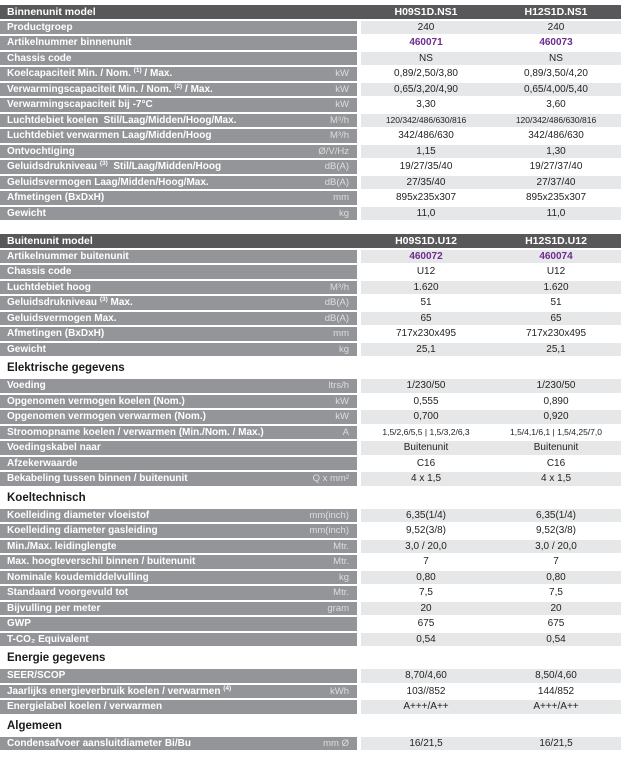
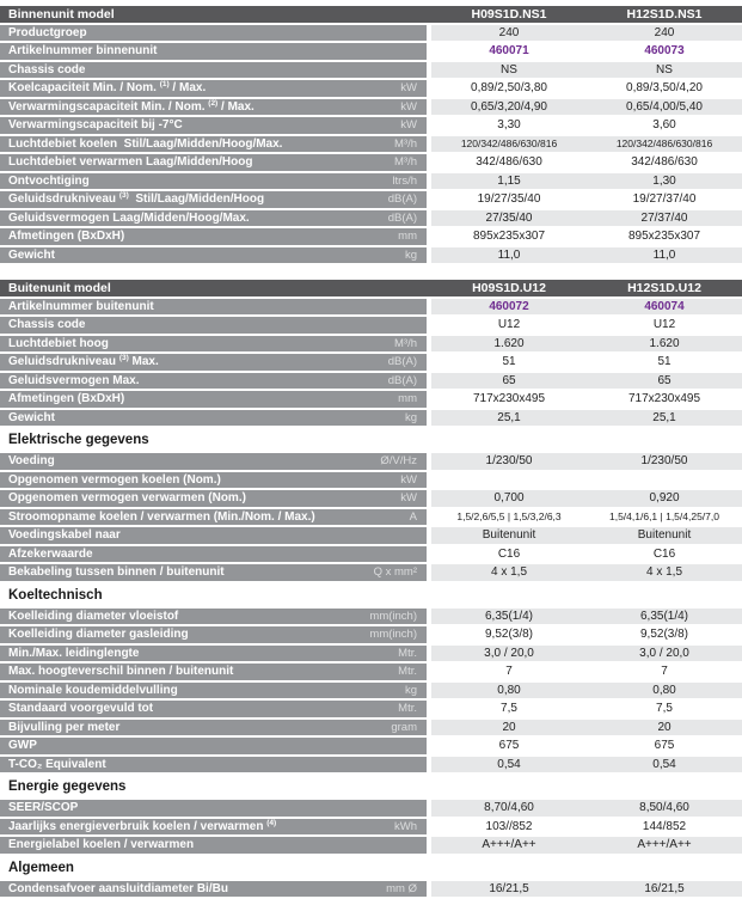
  Binnenunit model
  H09S1D.NS1
  H12S1D.NS1
  Productgroep
  240
  240
  Artikelnummer binnenunit
  460071
  460073
  Chassis code
  NS
  NS
  Koelcapaciteit Min. / Nom.
  / Max.
  kW
  0,89/2,50/3,80
  0,89/3,50/4,20
  Verwarmingscapaciteit Min. / Nom.
  / Max.
  kW
  0,65/3,20/4,90
  0,65/4,00/5,40
  Verwarmingscapaciteit bij -7°C
  kW
  3,30
  3,60
  Luchtdebiet koelen Stil/Laag/Midden/Hoog/Max.
  M³/h
  120/342/486/630/816
  120/342/486/630/816
  Luchtdebiet verwarmen Laag/Midden/Hoog
  M³/h
  342/486/630
  342/486/630
  Ontvochtiging
- Ø/V/Hz
+ ltrs/h
  1,15
  1,30
  Geluidsdrukniveau
  Stil/Laag/Midden/Hoog
  dB(A)
  19/27/35/40
  19/27/37/40
  Geluidsvermogen Laag/Midden/Hoog/Max.
  dB(A)
  27/35/40
  27/37/40
  Afmetingen (BxDxH)
  mm
  895x235x307
  895x235x307
  Gewicht
  kg
  11,0
  11,0
  Buitenunit model
  H09S1D.U12
  H12S1D.U12
  Artikelnummer buitenunit
  460072
  460074
  Chassis code
  U12
  U12
  Luchtdebiet hoog
  M³/h
  1.620
  1.620
  Geluidsdrukniveau
  Max.
  dB(A)
  51
  51
  Geluidsvermogen Max.
  dB(A)
  65
  65
  Afmetingen (BxDxH)
  mm
  717x230x495
  717x230x495
  Gewicht
  kg
  25,1
  25,1
  Elektrische gegevens
  Voeding
- ltrs/h
+ Ø/V/Hz
  1/230/50
  1/230/50
  Opgenomen vermogen koelen (Nom.)
  kW
- 0,555
- 0,890
  Opgenomen vermogen verwarmen (Nom.)
  kW
  0,700
  0,920
  Stroomopname koelen / verwarmen (Min./Nom. / Max.)
  A
  1,5/2,6/5,5 | 1,5/3,2/6,3
  1,5/4,1/6,1 | 1,5/4,25/7,0
  Voedingskabel naar
  Buitenunit
  Buitenunit
  Afzekerwaarde
  C16
  C16
  Bekabeling tussen binnen / buitenunit
  Q x mm²
  4 x 1,5
  4 x 1,5
  Koeltechnisch
  Koelleiding diameter vloeistof
  mm(inch)
  6,35(1/4)
  6,35(1/4)
  Koelleiding diameter gasleiding
  mm(inch)
  9,52(3/8)
  9,52(3/8)
  Min./Max. leidinglengte
  Mtr.
  3,0 / 20,0
  3,0 / 20,0
  Max. hoogteverschil binnen / buitenunit
  Mtr.
  7
  7
  Nominale koudemiddelvulling
  kg
  0,80
  0,80
  Standaard voorgevuld tot
  Mtr.
  7,5
  7,5
  Bijvulling per meter
  gram
  20
  20
  GWP
  675
  675
  T-CO₂ Equivalent
  0,54
  0,54
  Energie gegevens
  SEER/SCOP
  8,70/4,60
  8,50/4,60
  Jaarlijks energieverbruik koelen / verwarmen
  kWh
  103//852
  144/852
  Energielabel koelen / verwarmen
  A+++/A++
  A+++/A++
  Algemeen
  Condensafvoer aansluitdiameter Bi/Bu
  mm Ø
  16/21,5
  16/21,5
